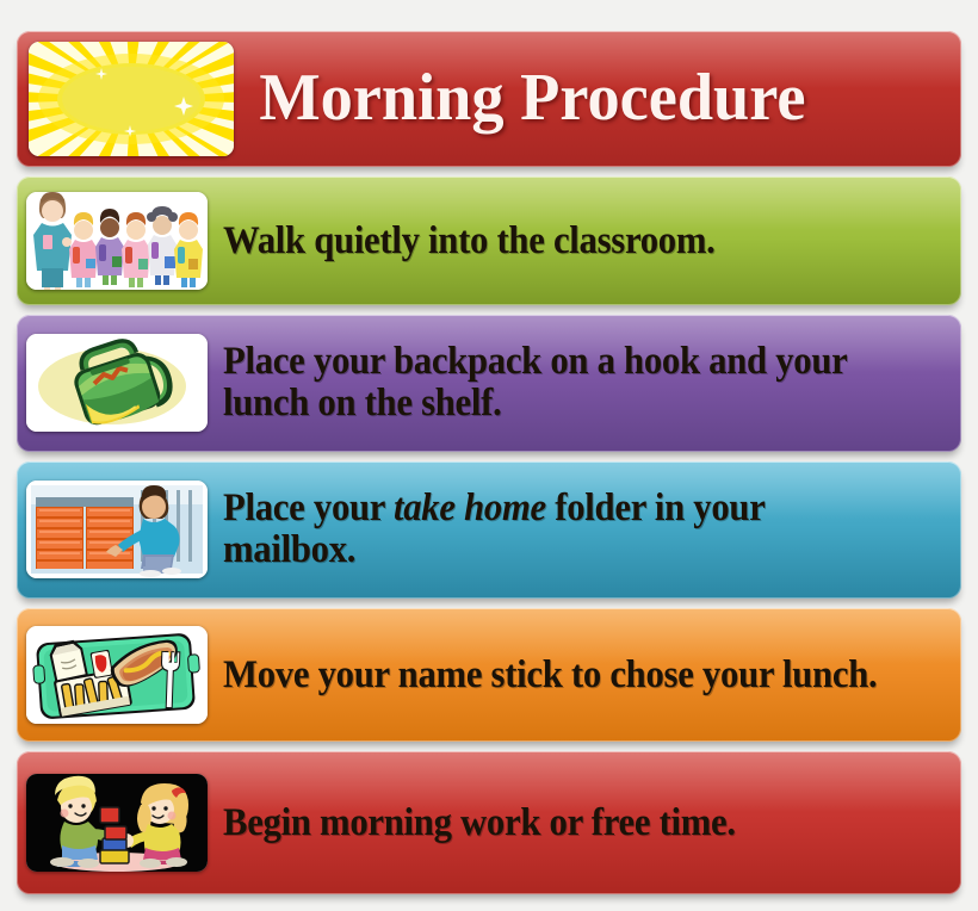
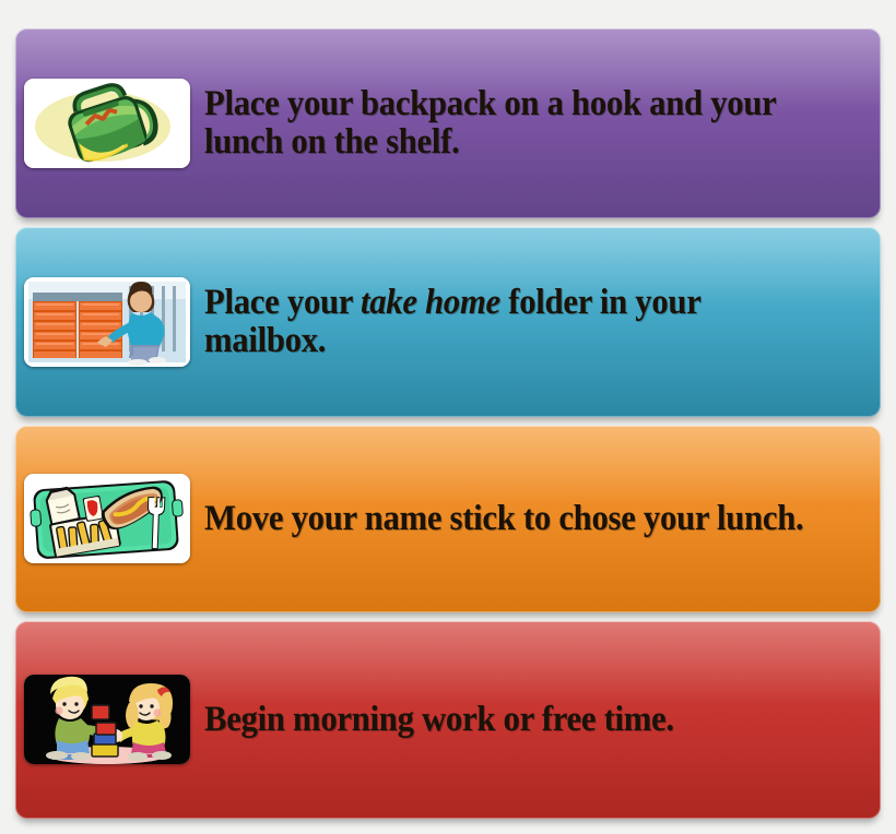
- Morning Procedure
- Walk quietly into the classroom.
  Place your backpack on a hook and your lunch on the shelf.
  Place your take home folder in your mailbox.
  Move your name stick to chose your lunch.
  Begin morning work or free time.
